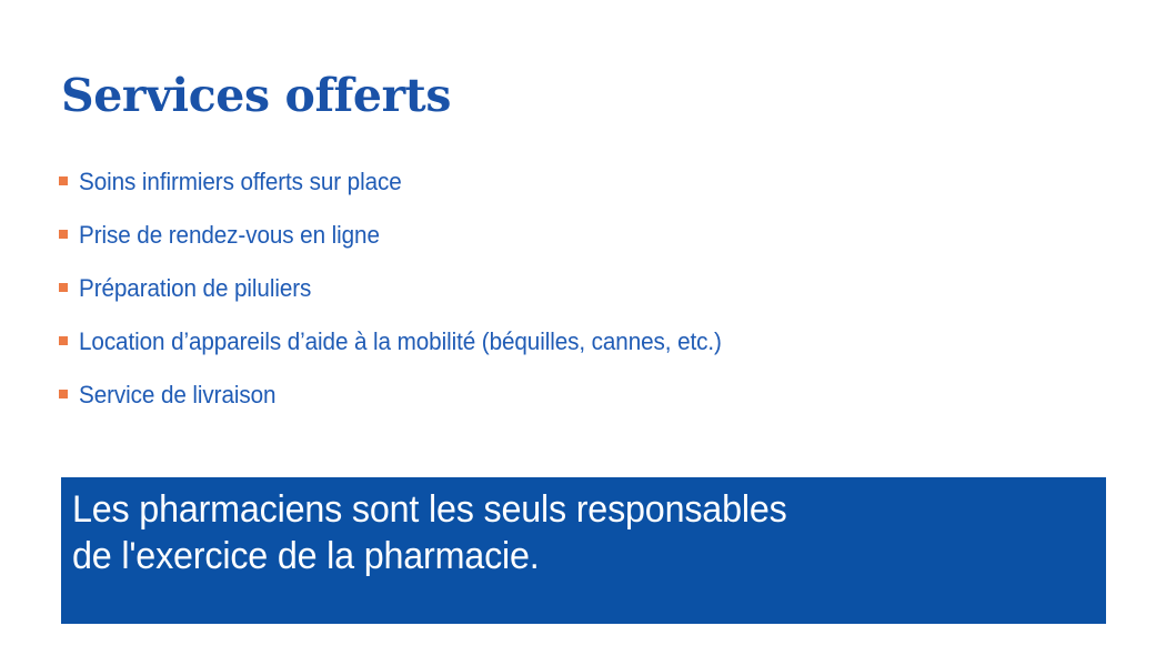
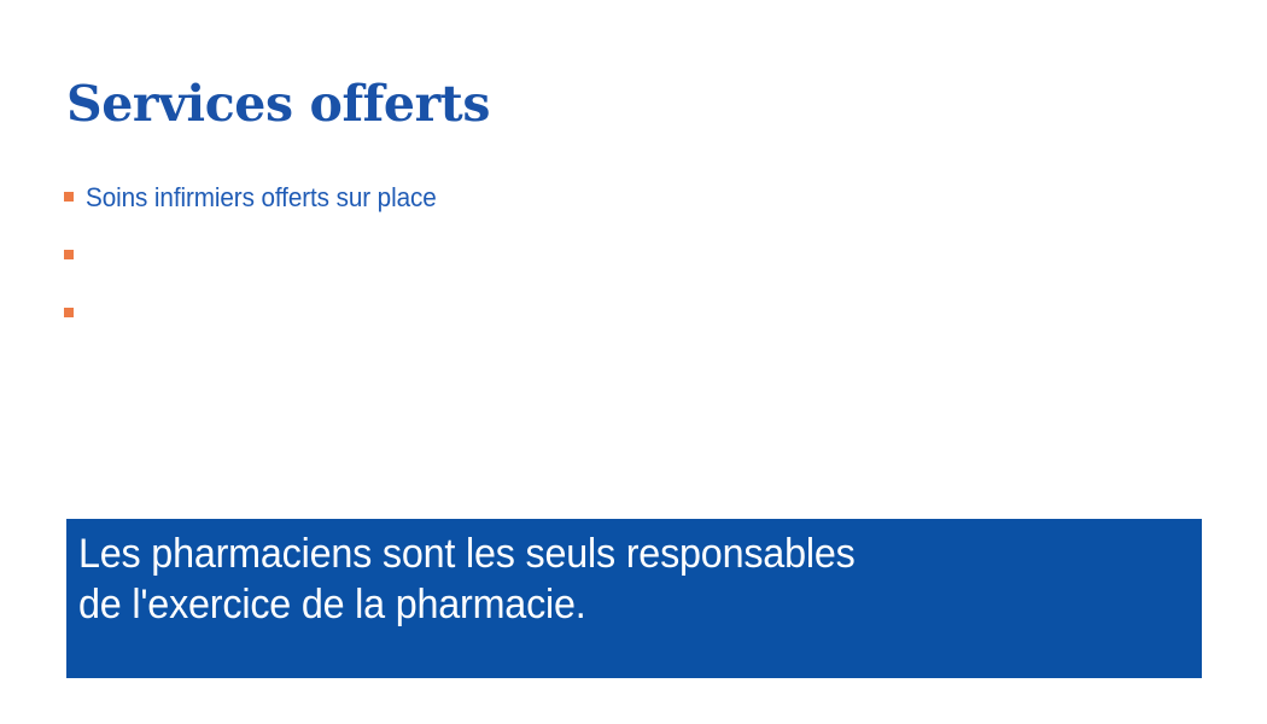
  Services offerts
  Soins infirmiers offerts sur place
- Prise de rendez-vous en ligne
- Préparation de piluliers
- Location d’appareils d’aide à la mobilité (béquilles, cannes, etc.)
- Service de livraison
  Les pharmaciens sont les seuls responsables
  de l'exercice de la pharmacie.
